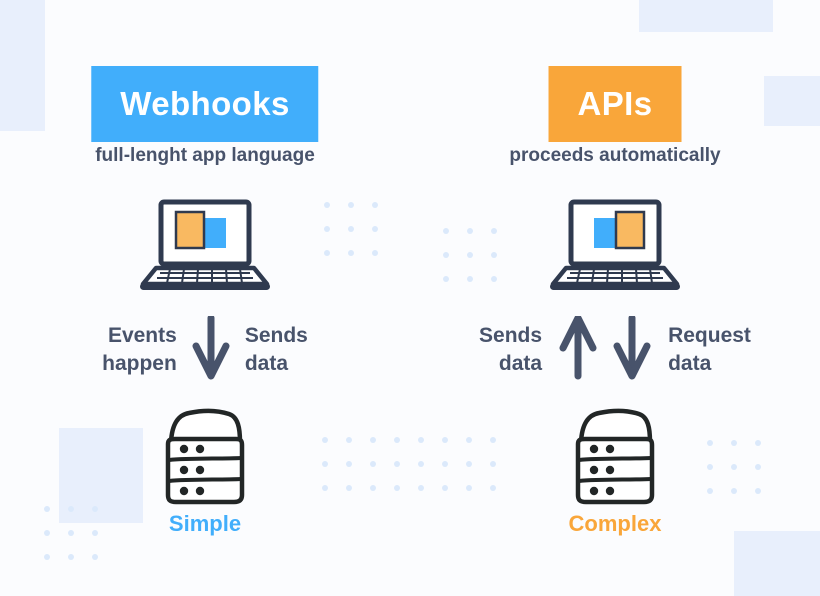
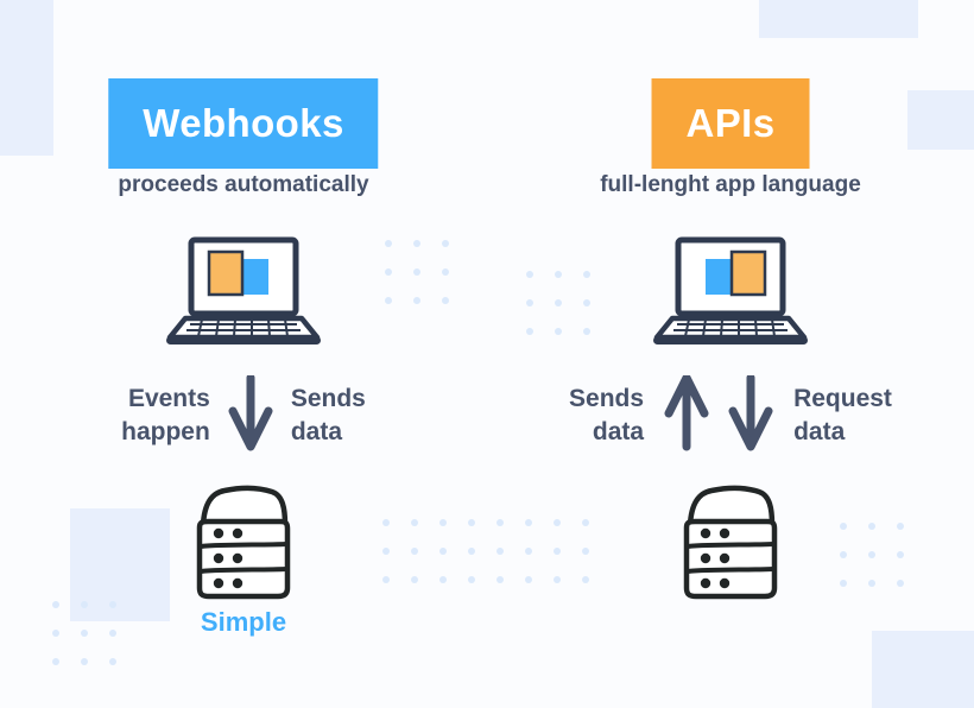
  Webhooks
- full-lenght app language
+ proceeds automatically
  Events
  happen
  Sends
  data
  Simple
  APIs
- proceeds automatically
+ full-lenght app language
  Sends
  data
  Request
  data
- Complex
